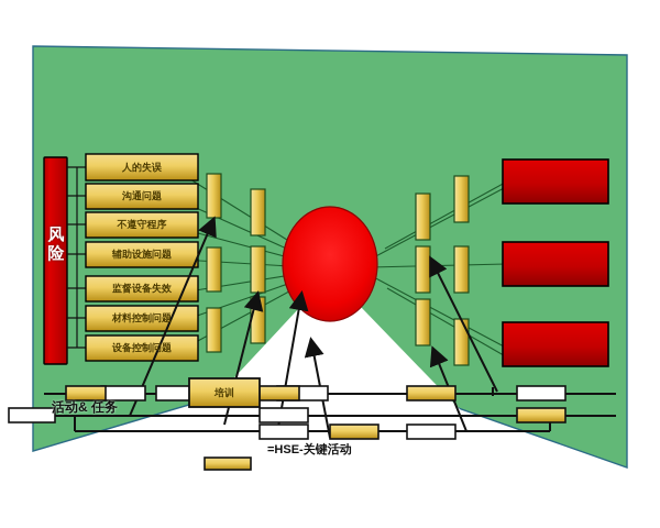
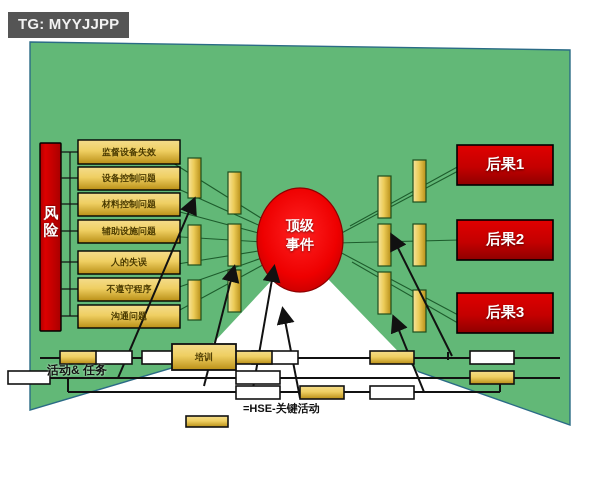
+ TG: MYYJJPP
  风险
- 人的失误
+ 监督设备失效
- 沟通问题
+ 设备控制问题
- 不遵守程序
+ 材料控制问题
  辅助设施问题
- 监督设备失效
+ 人的失误
- 材料控制问题
+ 不遵守程序
- 设备控制问题
+ 沟通问题
+ 顶级
+ 事件
+ 后果1
+ 后果2
+ 后果3
  活动& 任务
  培训
  =HSE-关键活动
